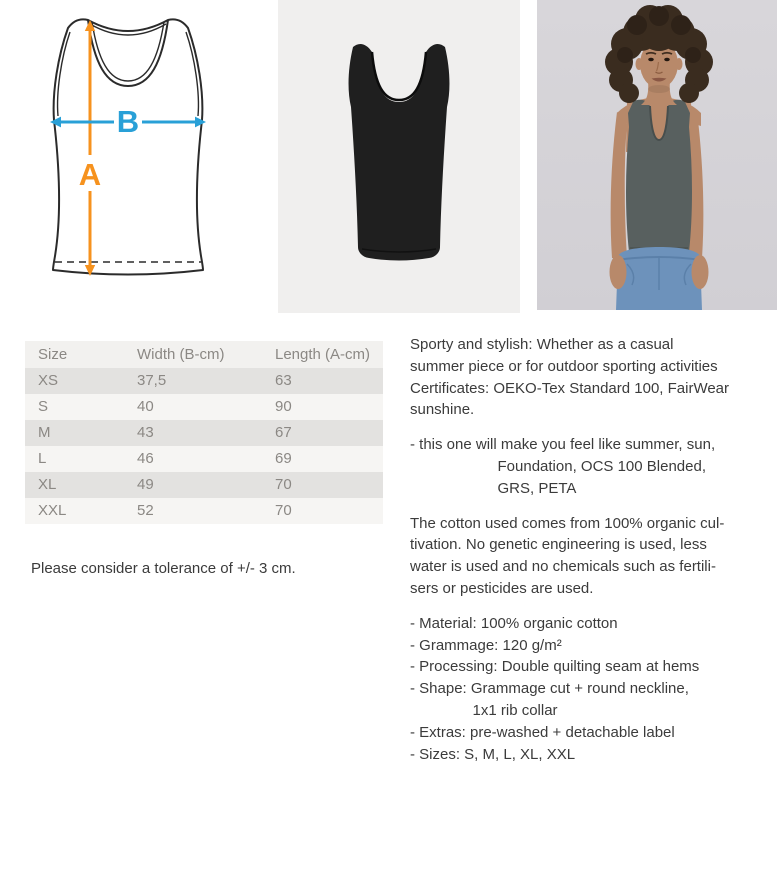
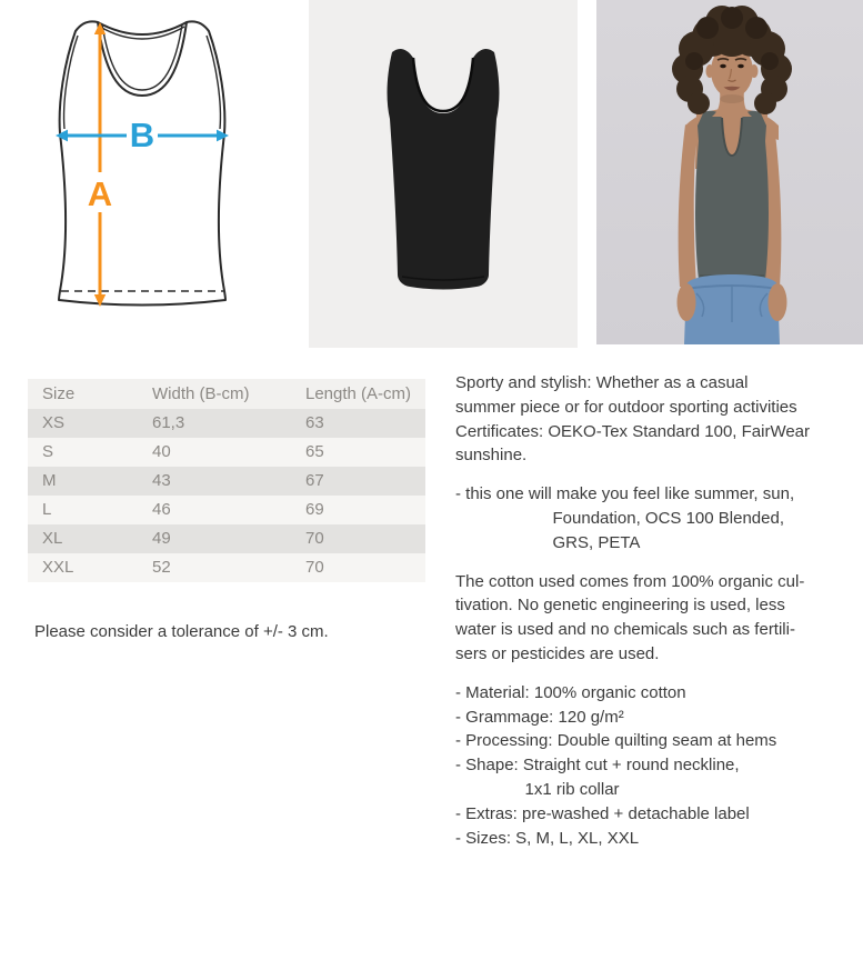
  A
  B
  Size	Width (B-cm)	Length (A-cm)
- XS	37,5	63
+ XS	61,3	63
- S	40	90
+ S	40	65
  M	43	67
  L	46	69
  XL	49	70
  XXL	52	70
  Please consider a tolerance of +/- 3 cm.
  Sporty and stylish: Whether as a casual
  summer piece or for outdoor sporting activities
  Certificates: OEKO-Tex Standard 100, FairWear
  sunshine.
  - this one will make you feel like summer, sun,
  Foundation, OCS 100 Blended,
  GRS, PETA
  The cotton used comes from 100% organic cul-
  tivation. No genetic engineering is used, less
  water is used and no chemicals such as fertili-
  sers or pesticides are used.
  - Material: 100% organic cotton
  - Grammage: 120 g/m²
  - Processing: Double quilting seam at hems
- - Shape: Grammage cut + round neckline,
+ - Shape: Straight cut + round neckline,
  1x1 rib collar
  - Extras: pre-washed + detachable label
  - Sizes: S, M, L, XL, XXL
